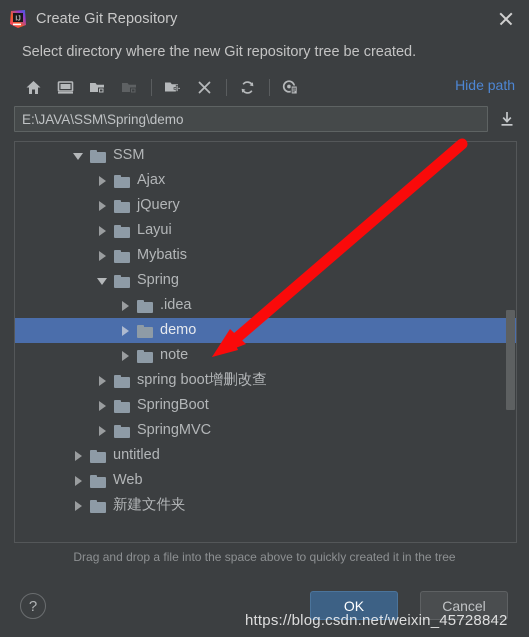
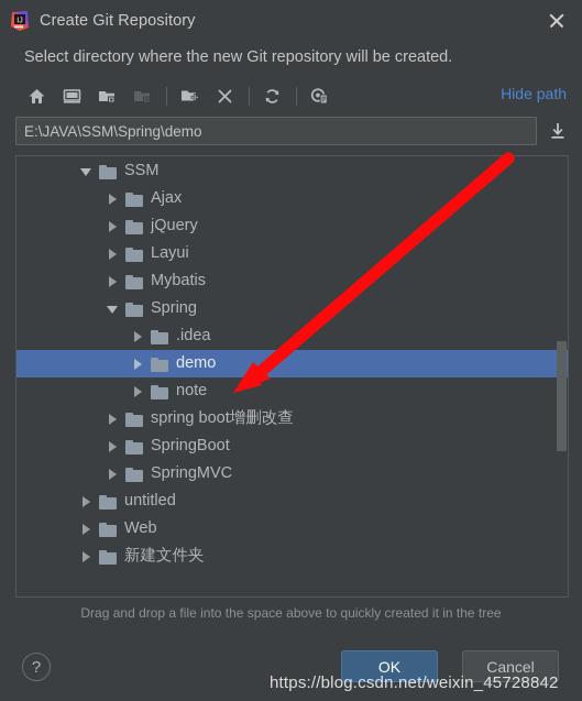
  Create Git Repository
- Select directory where the new Git repository tree be created.
+ Select directory where the new Git repository will be created.
  Hide path
  E:\JAVA\SSM\Spring\demo
  SSM
  Ajax
  jQuery
  Layui
  Mybatis
  Spring
  .idea
  demo
  note
  spring boot增删改查
  SpringBoot
  SpringMVC
  untitled
  Web
  新建文件夹
  Drag and drop a file into the space above to quickly created it in the tree
  ?
  OK
  Cancel
  https://blog.csdn.net/weixin_45728842
